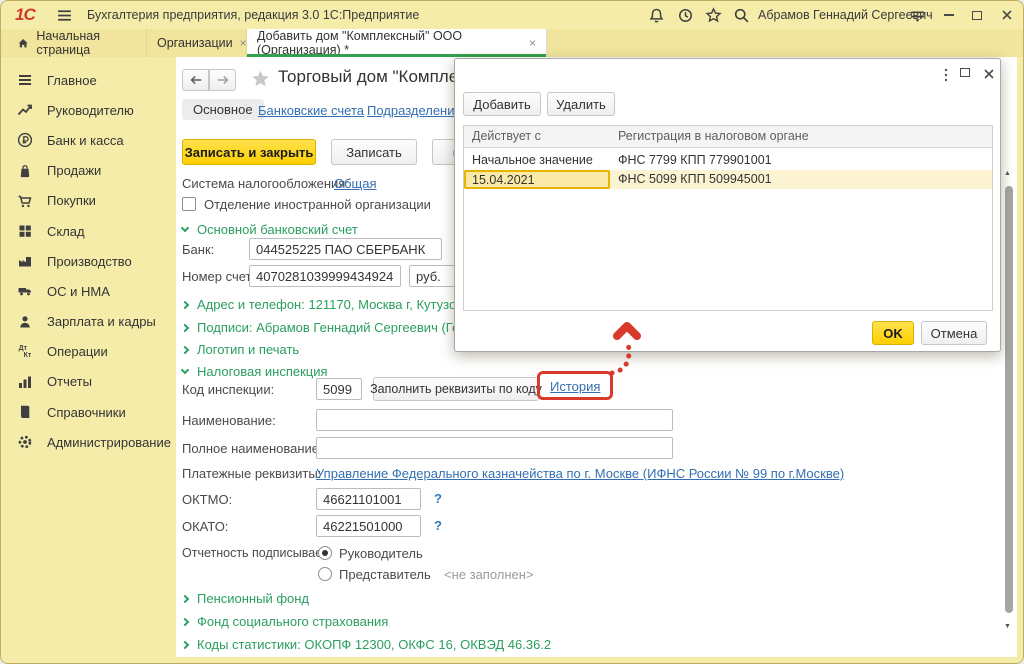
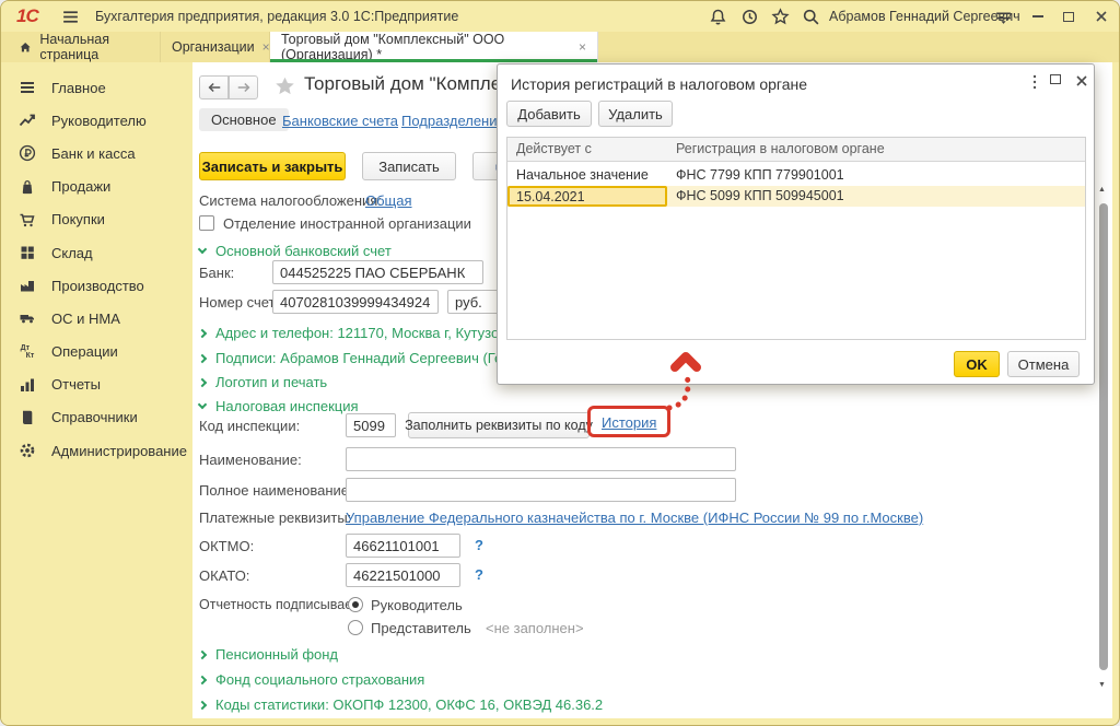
  1С
  Бухгалтерия предприятия, редакция 3.0 1С:Предприятие
  Абрамов Геннадий Сергеевич
  Начальная страница
  Организации
  ×
- Добавить дом "Комплексный" ООО (Организация) *
+ Торговый дом "Комплексный" ООО (Организация) *
  ×
  Главное
  Руководителю
  Банк и касса
  Продажи
  Покупки
  Склад
  Производство
  ОС и НМА
- Зарплата и кадры
  Операции
  Отчеты
  Справочники
  Администрирование
  Основное
  Банковские счета
  Подразделени
  Записать и закрыть
  Записать
  Система налогообложения:
  Общая
  Отделение иностранной организации
  Основной банковский счет
  Банк:
  044525225 ПАО СБЕРБАНК
  Номер сче
  4070281039999434924
  руб.
  Адрес и телефон: 121170, Москва г, Кутузо
  Логотип и печать
  Налоговая инспекция
  Код инспекции:
  5099
  Заполнить реквизиты по коду
  История
  Наименование:
  Полное наименовани
  Платежные реквизиты:
  Управление Федерального казначейства по г. Москве (ИФНС России № 99 по г.Москве)
  ОКТМО:
  46621101001
  ?
  ОКАТО:
  46221501000
  ?
  Отчетность подписыва
  Руководитель
  Представитель
  <не заполнен>
  Пенсионный фонд
  Фонд социального страхования
  Коды статистики: ОКОПФ 12300, ОКФС 16, ОКВЭД 46.36.2
+ История регистраций в налоговом органе
  Добавить
  Удалить
  Действует с
  Регистрация в налоговом органе
  Начальное значение
  ФНС 7799 КПП 779901001
  15.04.2021
  ФНС 5099 КПП 509945001
  OK
  Отмена
